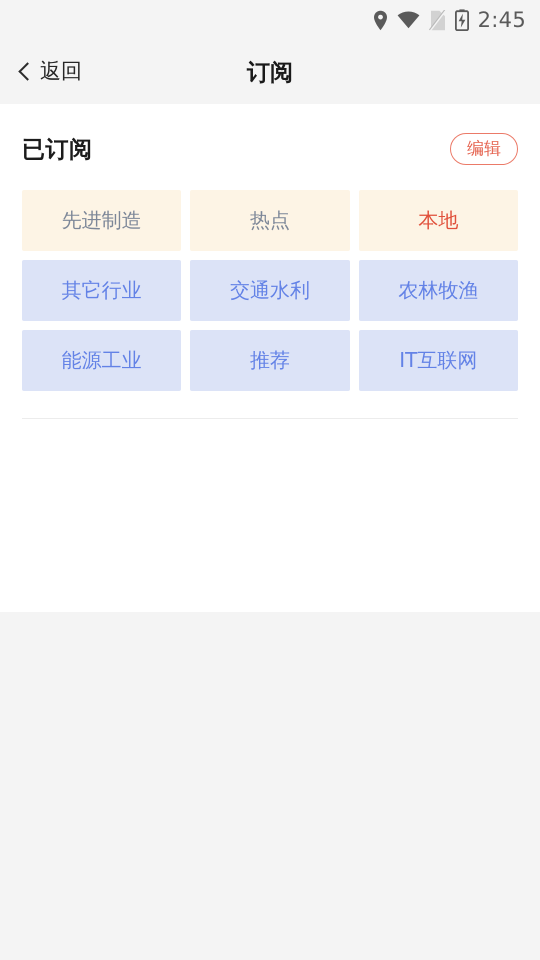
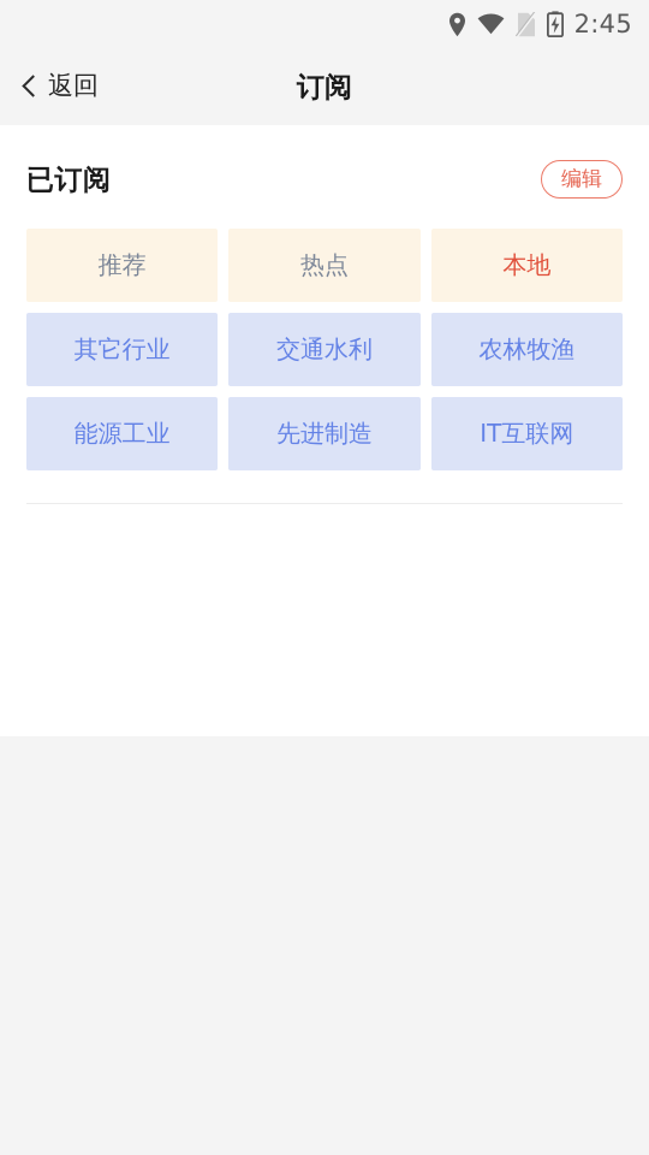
  2:45
  返回
  订阅
  已订阅
  编辑
- 先进制造
+ 推荐
  热点
  本地
  其它行业
  交通水利
  农林牧渔
  能源工业
- 推荐
+ 先进制造
  IT互联网
